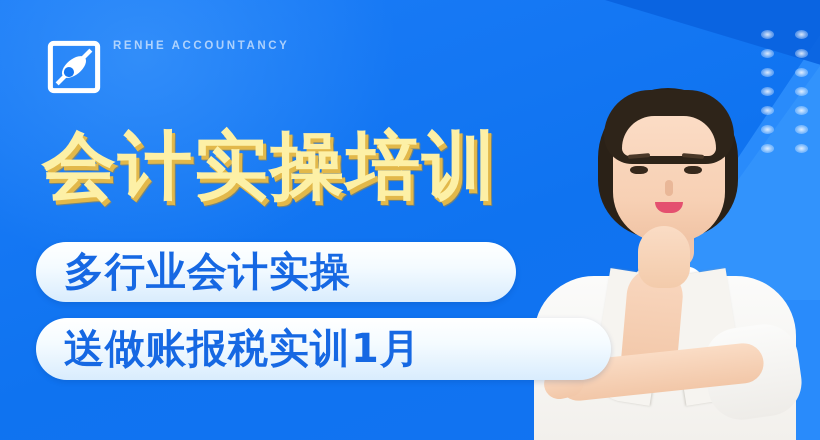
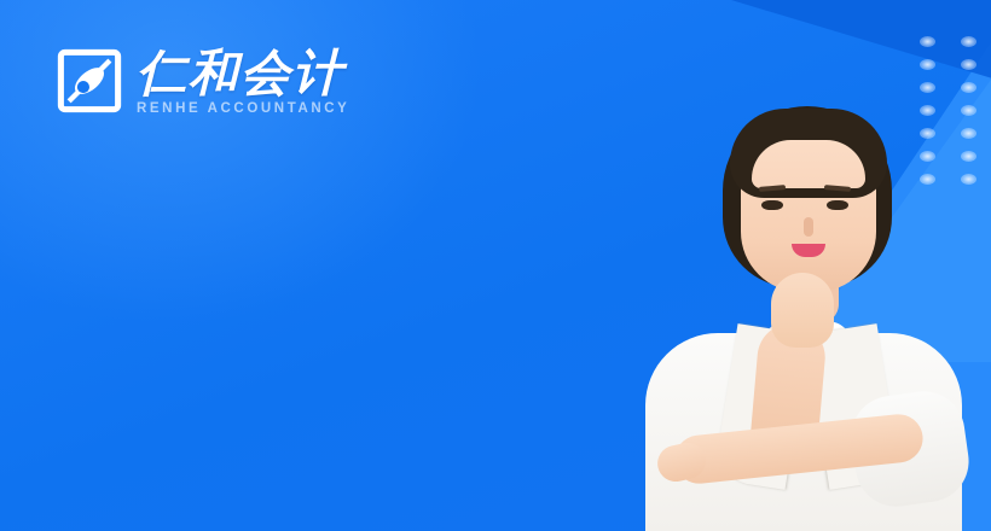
+ 仁和会计
  RENHE ACCOUNTANCY
- 会计实操培训
- 多行业会计实操
- 送做账报税实训1月
